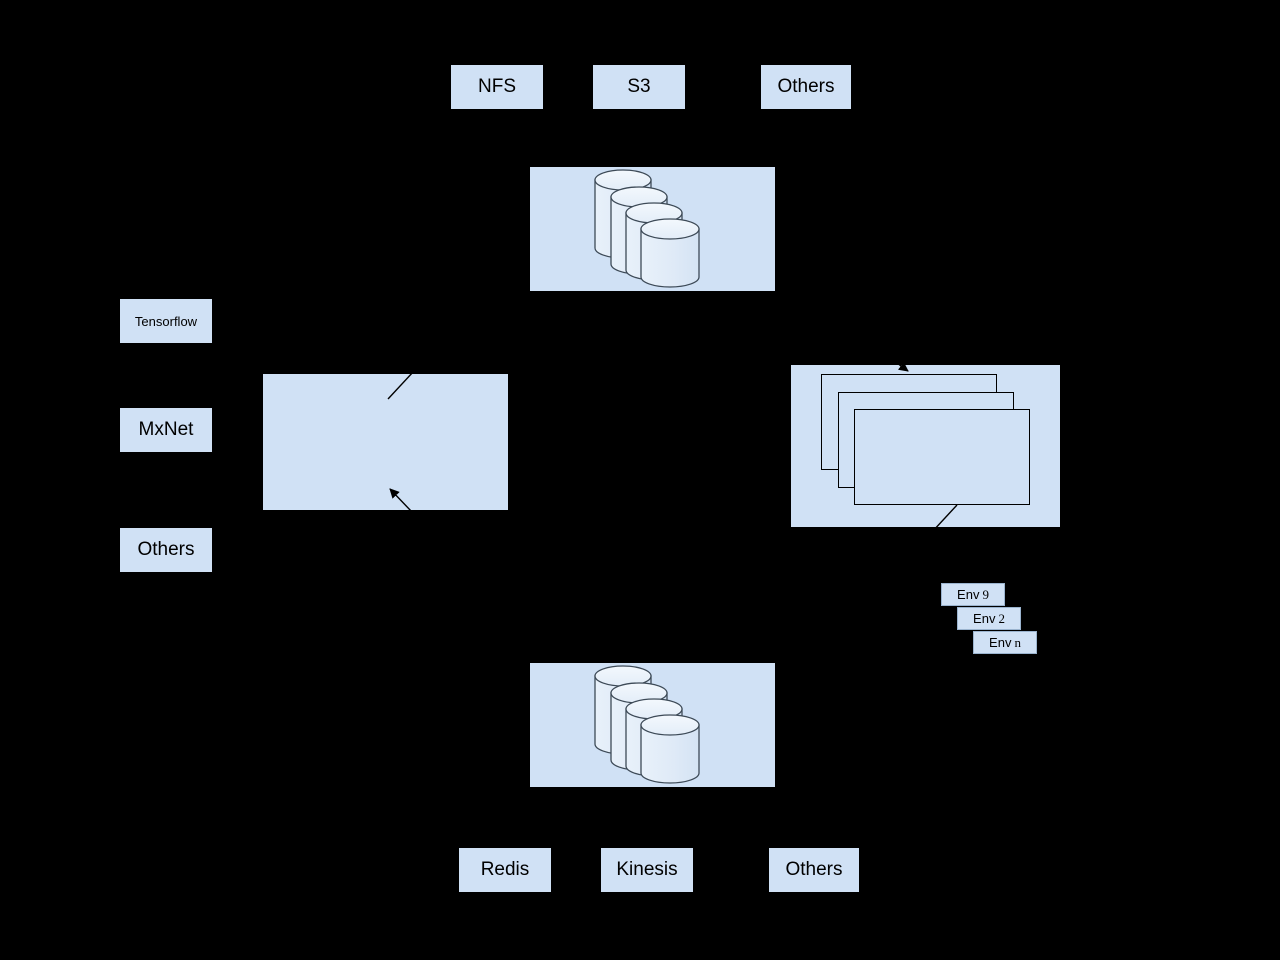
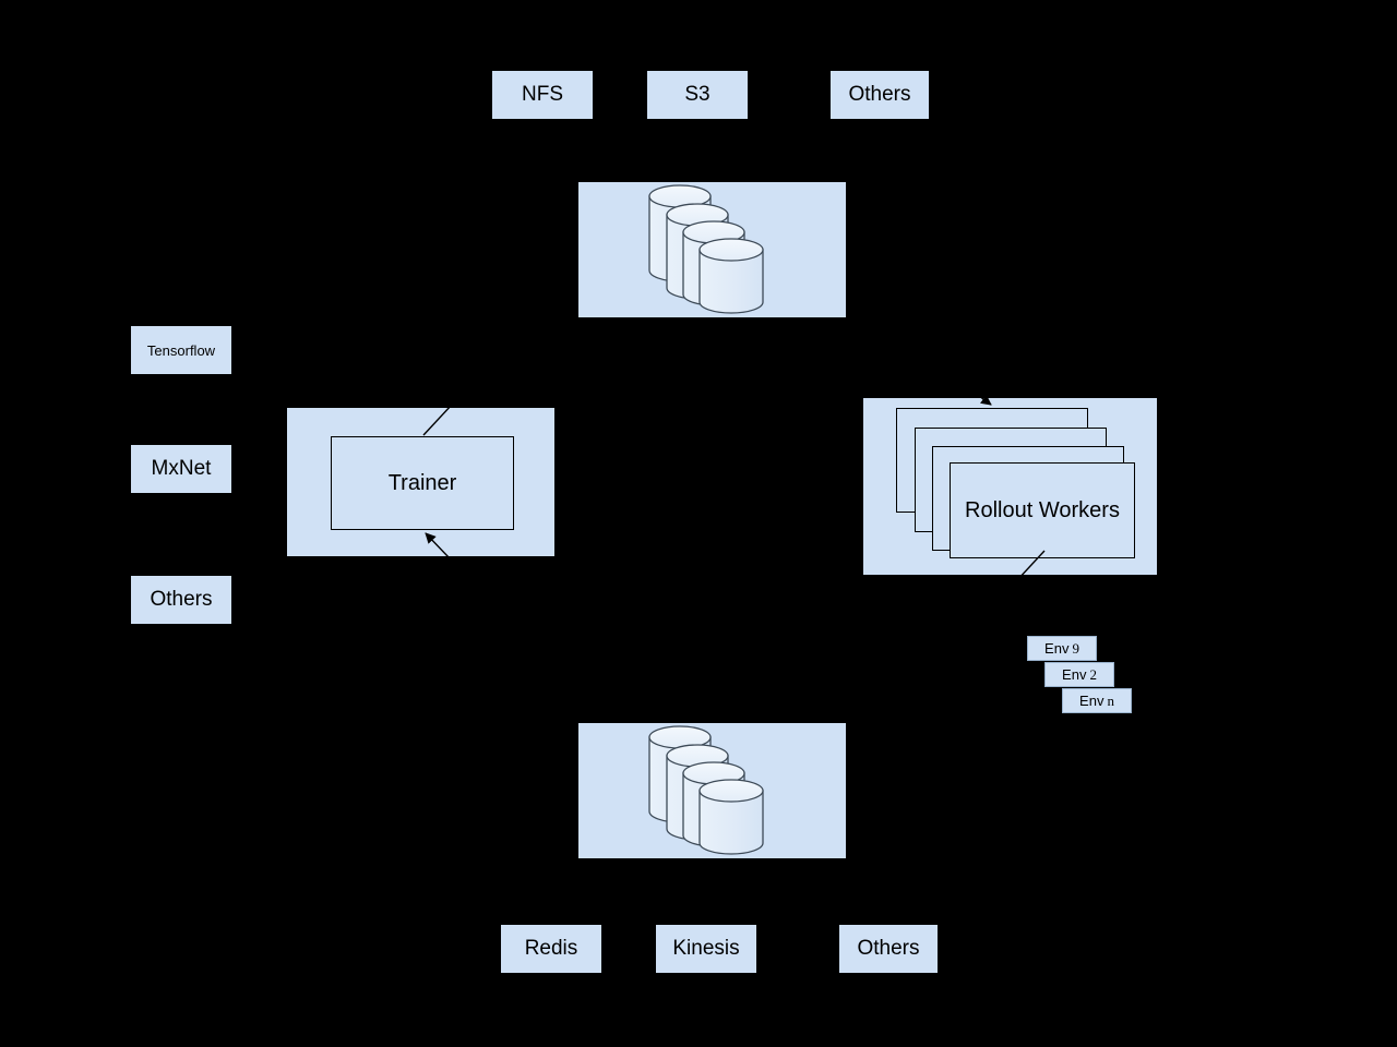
  NFS
  S3
  Others
  Tensorflow
  MxNet
  Others
+ Trainer
+ Rollout Workers
  Env
  9
  Env
  2
  Env
  n
  Redis
  Kinesis
  Others
